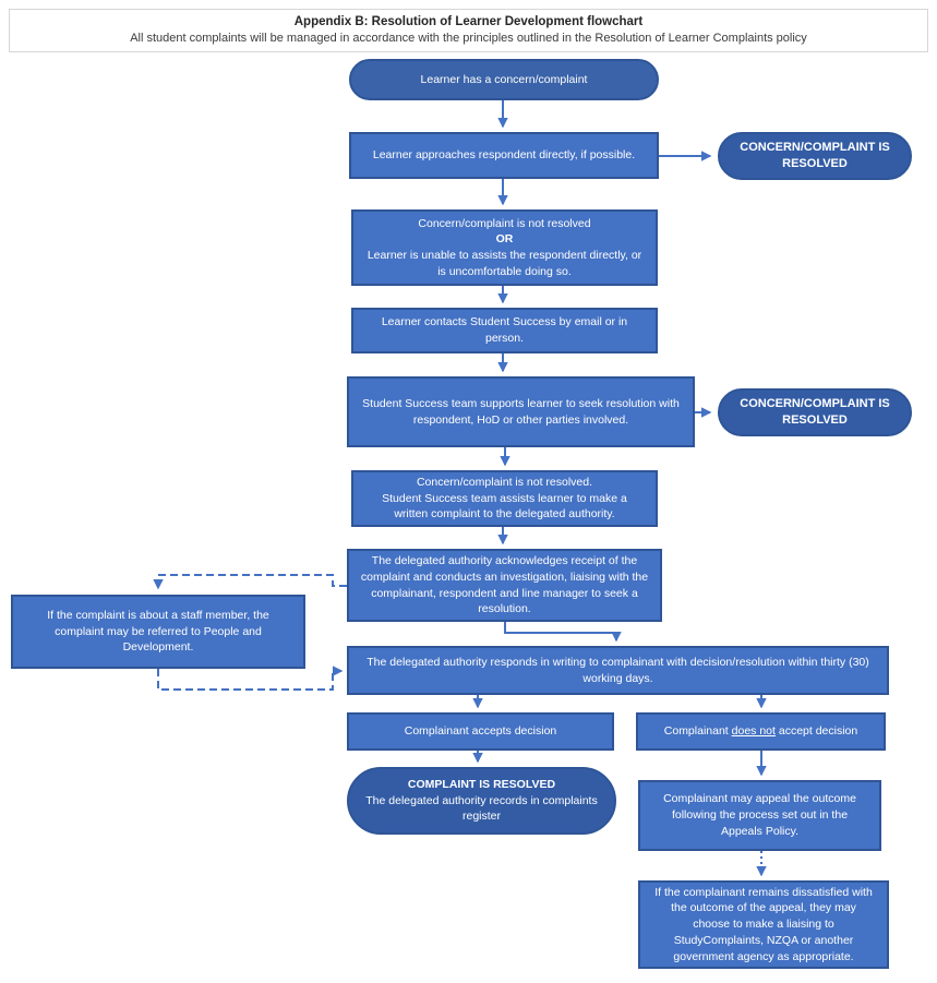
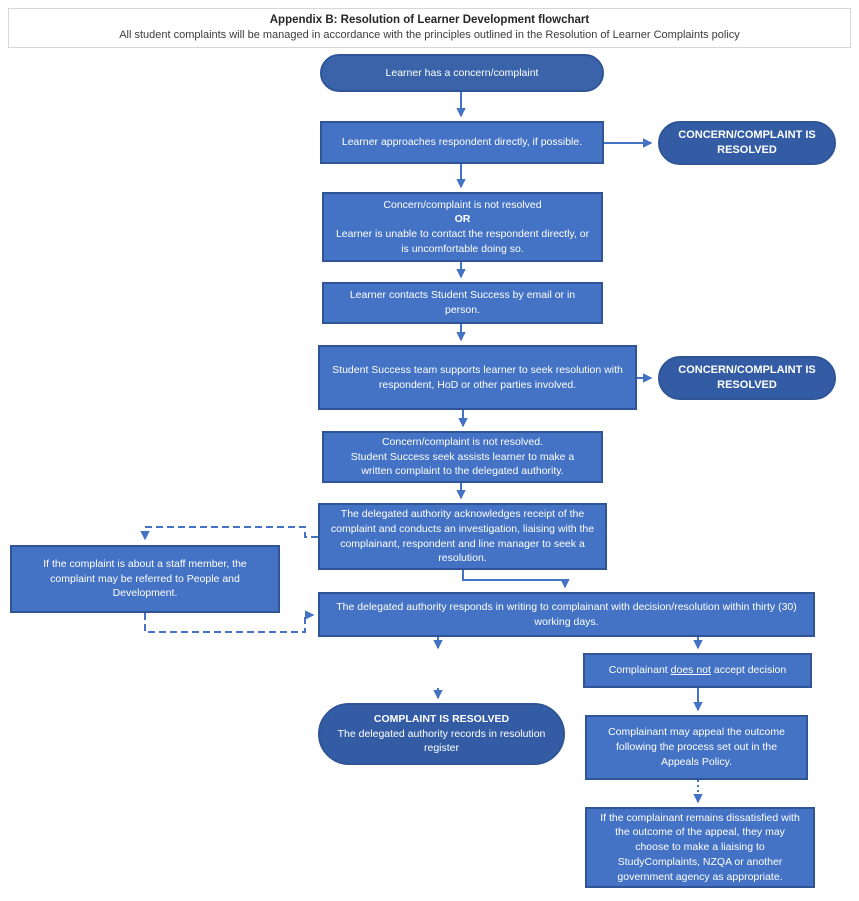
  Appendix B: Resolution of Learner Development flowchart
  All student complaints will be managed in accordance with the principles outlined in the Resolution of Learner Complaints policy
  Learner has a concern/complaint
  Learner approaches respondent directly, if possible.
  CONCERN/COMPLAINT IS RESOLVED
  Concern/complaint is not resolved
  OR
- Learner is unable to assists the respondent directly, or is uncomfortable doing so.
+ Learner is unable to contact the respondent directly, or is uncomfortable doing so.
  Learner contacts Student Success by email or in person.
  Student Success team supports learner to seek resolution with respondent, HoD or other parties involved.
  CONCERN/COMPLAINT IS RESOLVED
  Concern/complaint is not resolved.
- Student Success team assists learner to make a written complaint to the delegated authority.
+ Student Success seek assists learner to make a written complaint to the delegated authority.
  The delegated authority acknowledges receipt of the complaint and conducts an investigation, liaising with the complainant, respondent and line manager to seek a resolution.
  If the complaint is about a staff member, the complaint may be referred to People and Development.
  The delegated authority responds in writing to complainant with decision/resolution within thirty (30) working days.
- Complainant accepts decision
  Complainant does not accept decision
  COMPLAINT IS RESOLVED
- The delegated authority records in complaints register
+ The delegated authority records in resolution register
  Complainant may appeal the outcome following the process set out in the Appeals Policy.
  If the complainant remains dissatisfied with the outcome of the appeal, they may choose to make a liaising to StudyComplaints, NZQA or another government agency as appropriate.
